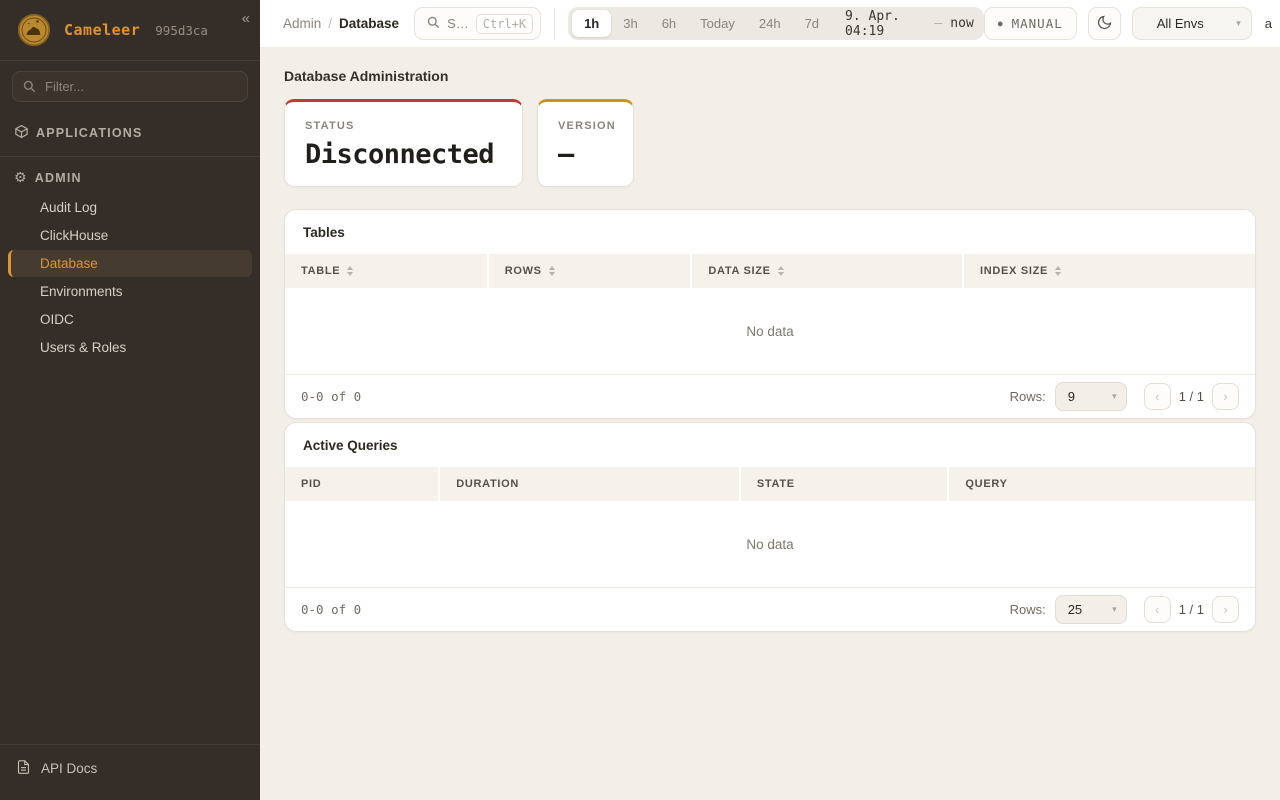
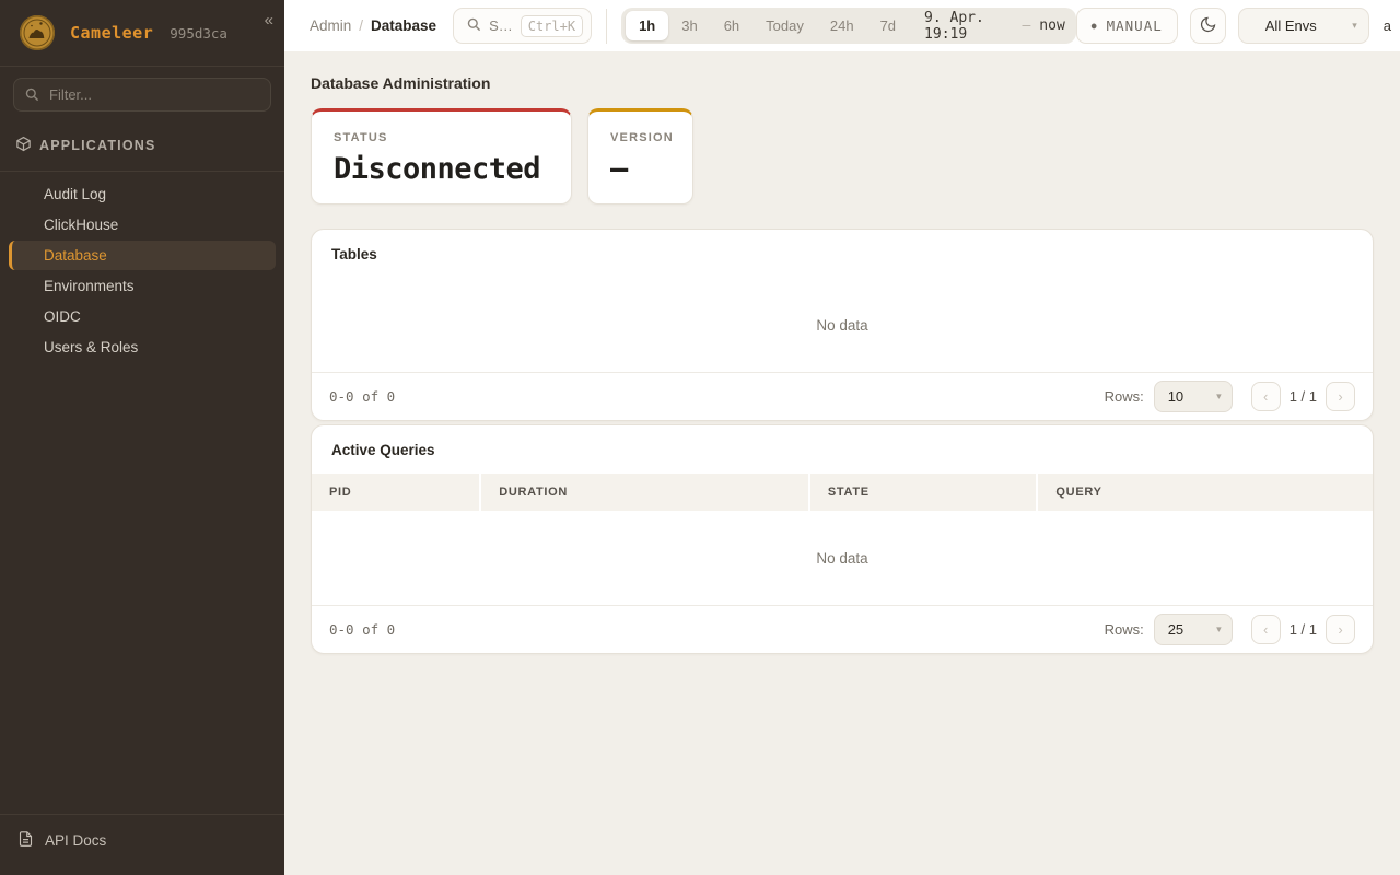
  Cameleer 995d3ca
  «
  Filter...
  APPLICATIONS
- ⚙
- ADMIN
  Audit Log
  ClickHouse
  Database
  Environments
  OIDC
  Users & Roles
  API Docs
  Admin
  /
  Database
  S…
  Ctrl+K
  1h
  3h
  6h
  Today
  24h
  7d
- 9. Apr. 04:19
+ 9. Apr. 19:19
  —
  now
  ●
  MANUAL
  All Envs
  ▾
  a
  Database Administration
  STATUS
  Disconnected
  VERSION
  —
  Tables
- TABLE
- ROWS
- DATA SIZE
- INDEX SIZE
  No data
  0-0 of 0
  Rows:
- 9
+ 10
  ▾
  ‹
  1 / 1
  ›
  Active Queries
  PID
  DURATION
  STATE
  QUERY
  No data
  0-0 of 0
  Rows:
  25
  ▾
  ‹
  1 / 1
  ›
